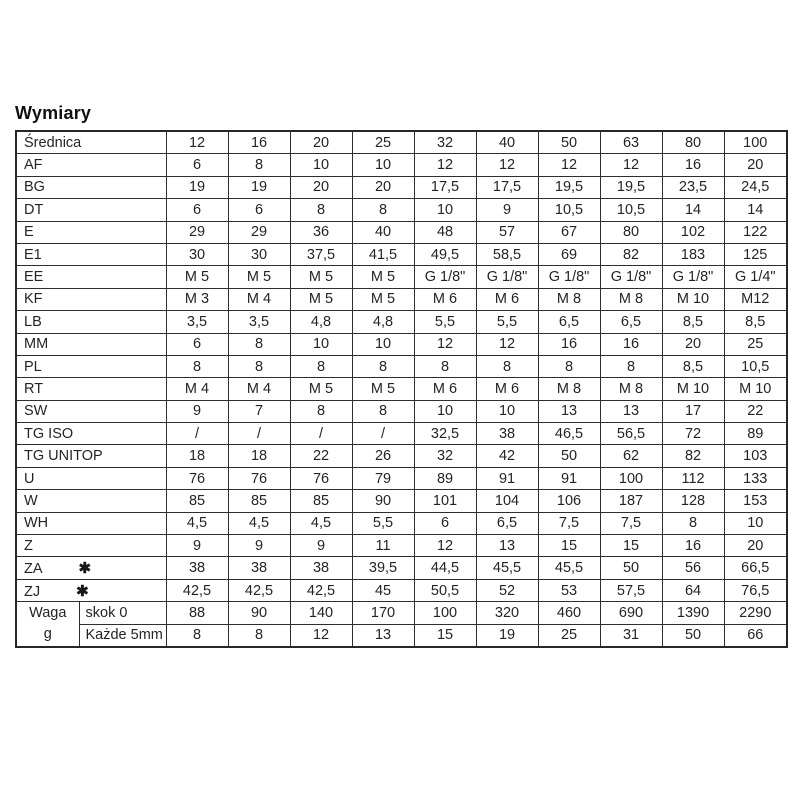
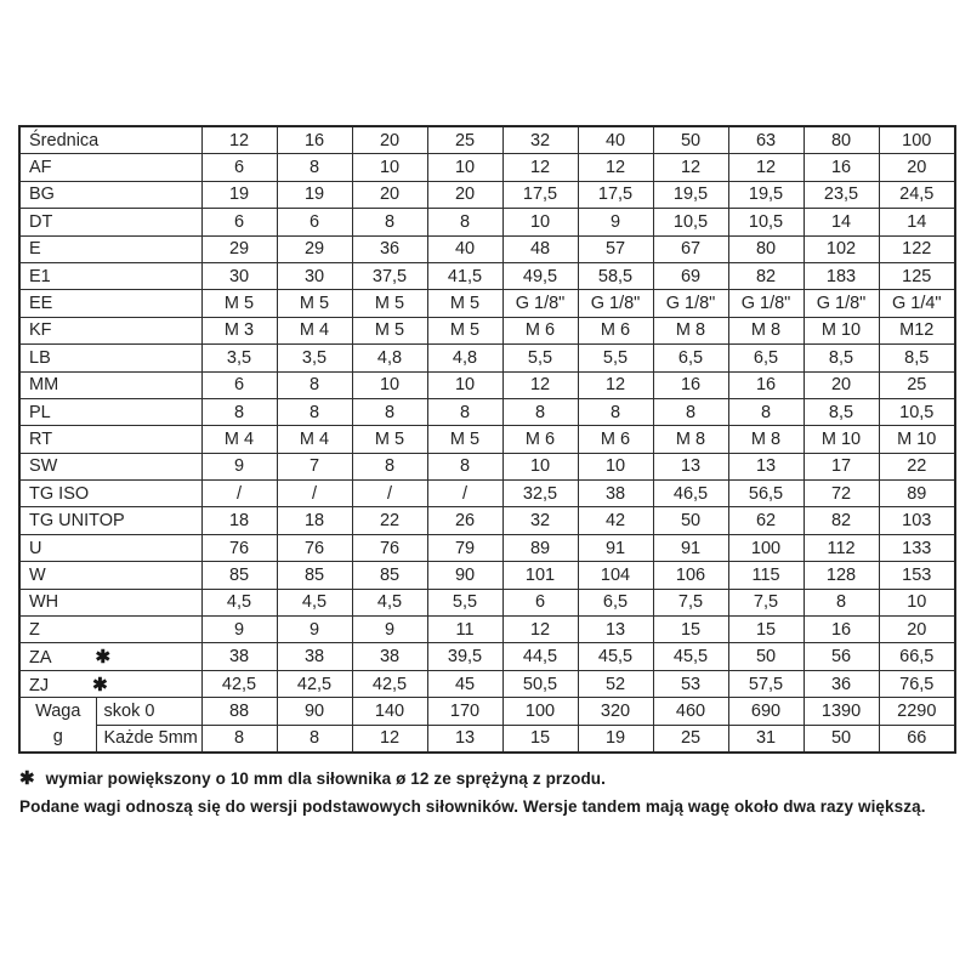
- Wymiary
  Średnica	12	16	20	25	32	40	50	63	80	100
  AF	6	8	10	10	12	12	12	12	16	20
  BG	19	19	20	20	17,5	17,5	19,5	19,5	23,5	24,5
  DT	6	6	8	8	10	9	10,5	10,5	14	14
  E	29	29	36	40	48	57	67	80	102	122
  E1	30	30	37,5	41,5	49,5	58,5	69	82	183	125
  EE	M 5	M 5	M 5	M 5	G 1/8"	G 1/8"	G 1/8"	G 1/8"	G 1/8"	G 1/4"
  KF	M 3	M 4	M 5	M 5	M 6	M 6	M 8	M 8	M 10	M12
  LB	3,5	3,5	4,8	4,8	5,5	5,5	6,5	6,5	8,5	8,5
  MM	6	8	10	10	12	12	16	16	20	25
  PL	8	8	8	8	8	8	8	8	8,5	10,5
  RT	M 4	M 4	M 5	M 5	M 6	M 6	M 8	M 8	M 10	M 10
  SW	9	7	8	8	10	10	13	13	17	22
  TG ISO	/	/	/	/	32,5	38	46,5	56,5	72	89
  TG UNITOP	18	18	22	26	32	42	50	62	82	103
  U	76	76	76	79	89	91	91	100	112	133
- W	85	85	85	90	101	104	106	187	128	153
+ W	85	85	85	90	101	104	106	115	128	153
  WH	4,5	4,5	4,5	5,5	6	6,5	7,5	7,5	8	10
  Z	9	9	9	11	12	13	15	15	16	20
  ZA ✱	38	38	38	39,5	44,5	45,5	45,5	50	56	66,5
- ZJ ✱	42,5	42,5	42,5	45	50,5	52	53	57,5	64	76,5
+ ZJ ✱	42,5	42,5	42,5	45	50,5	52	53	57,5	36	76,5
  Wagag	skok 0	88	90	140	170	100	320	460	690	1390	2290
  Każde 5mm	8	8	12	13	15	19	25	31	50	66
+ ✱ wymiar powiększony o 10 mm dla siłownika ø 12 ze sprężyną z przodu.
+ Podane wagi odnoszą się do wersji podstawowych siłowników. Wersje tandem mają wagę około dwa razy większą.
